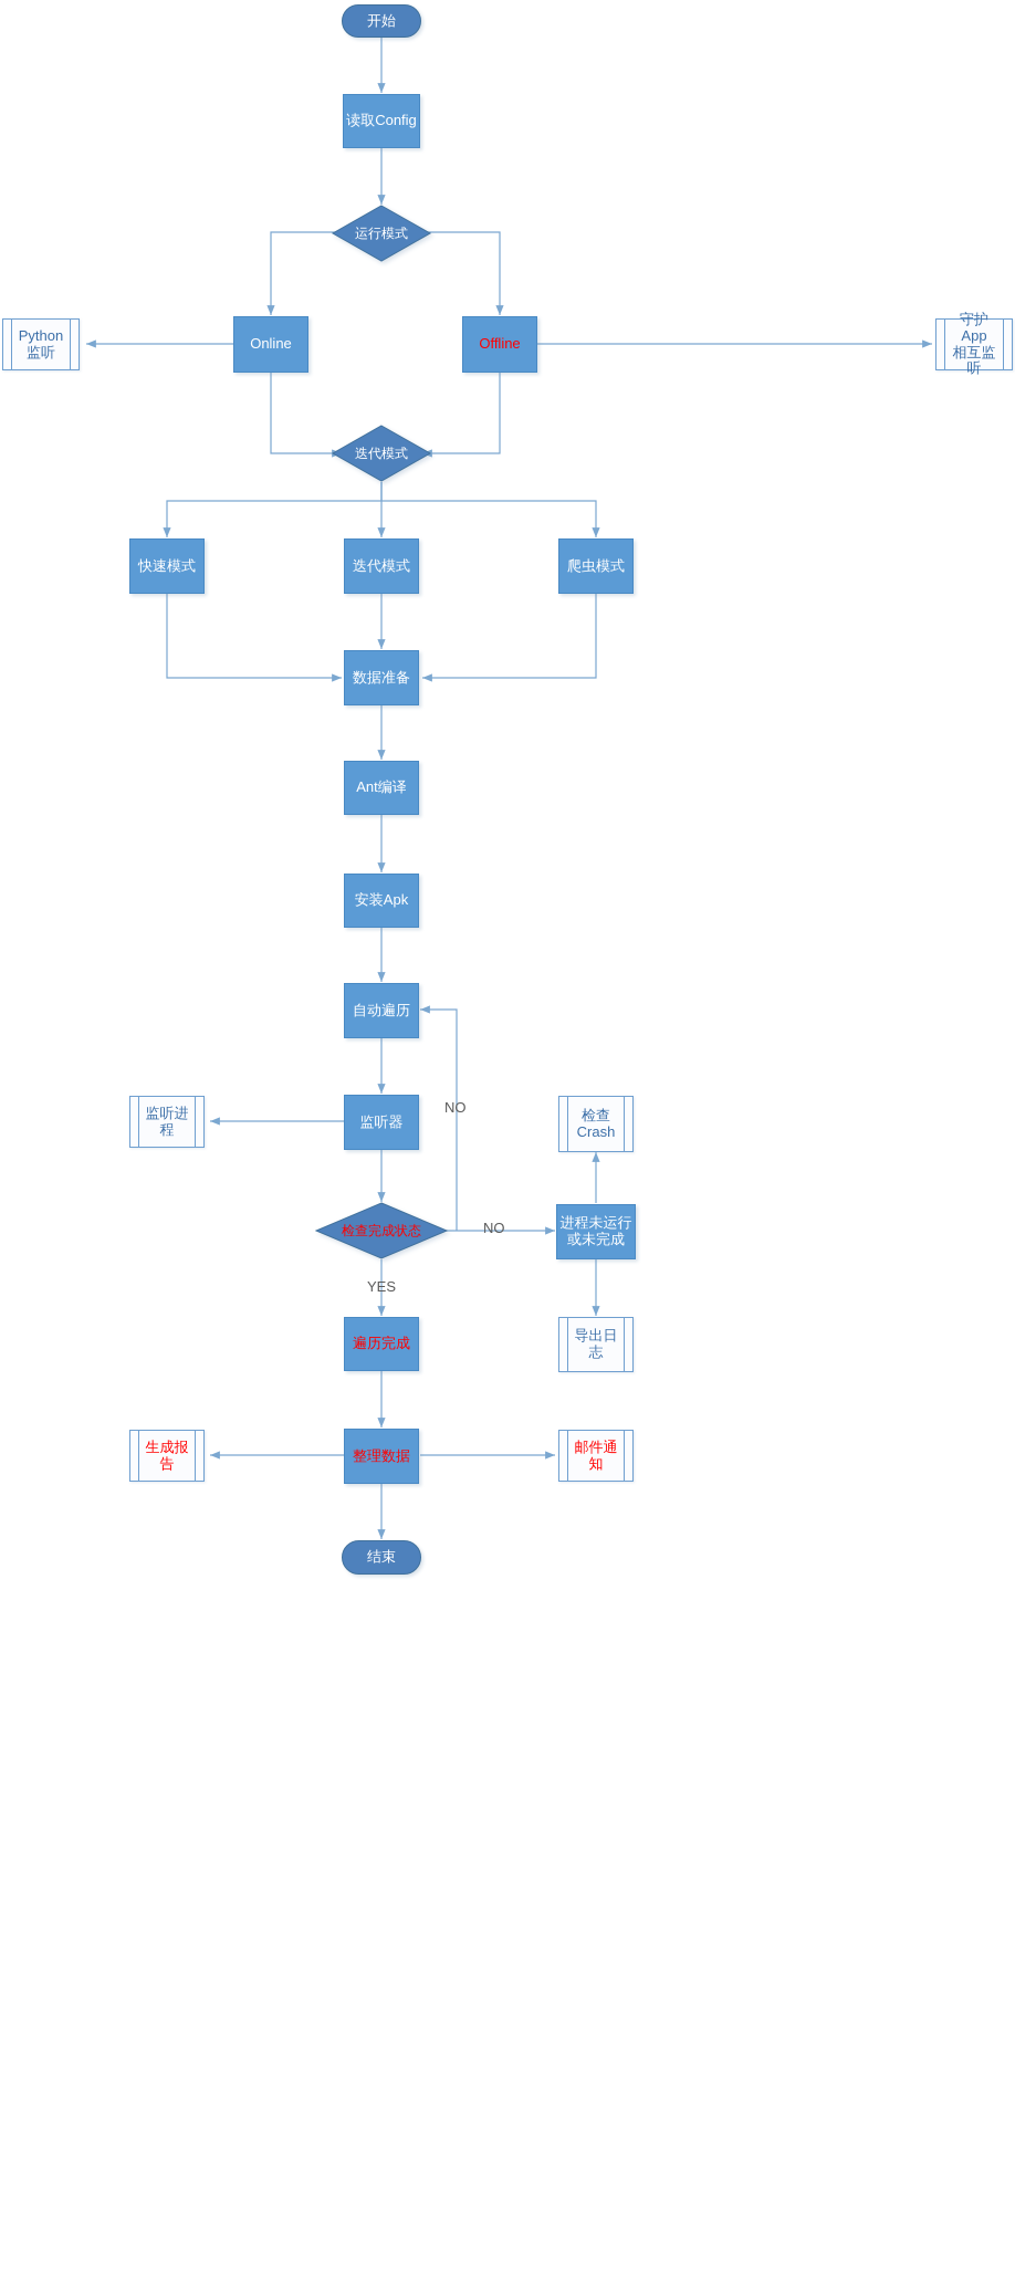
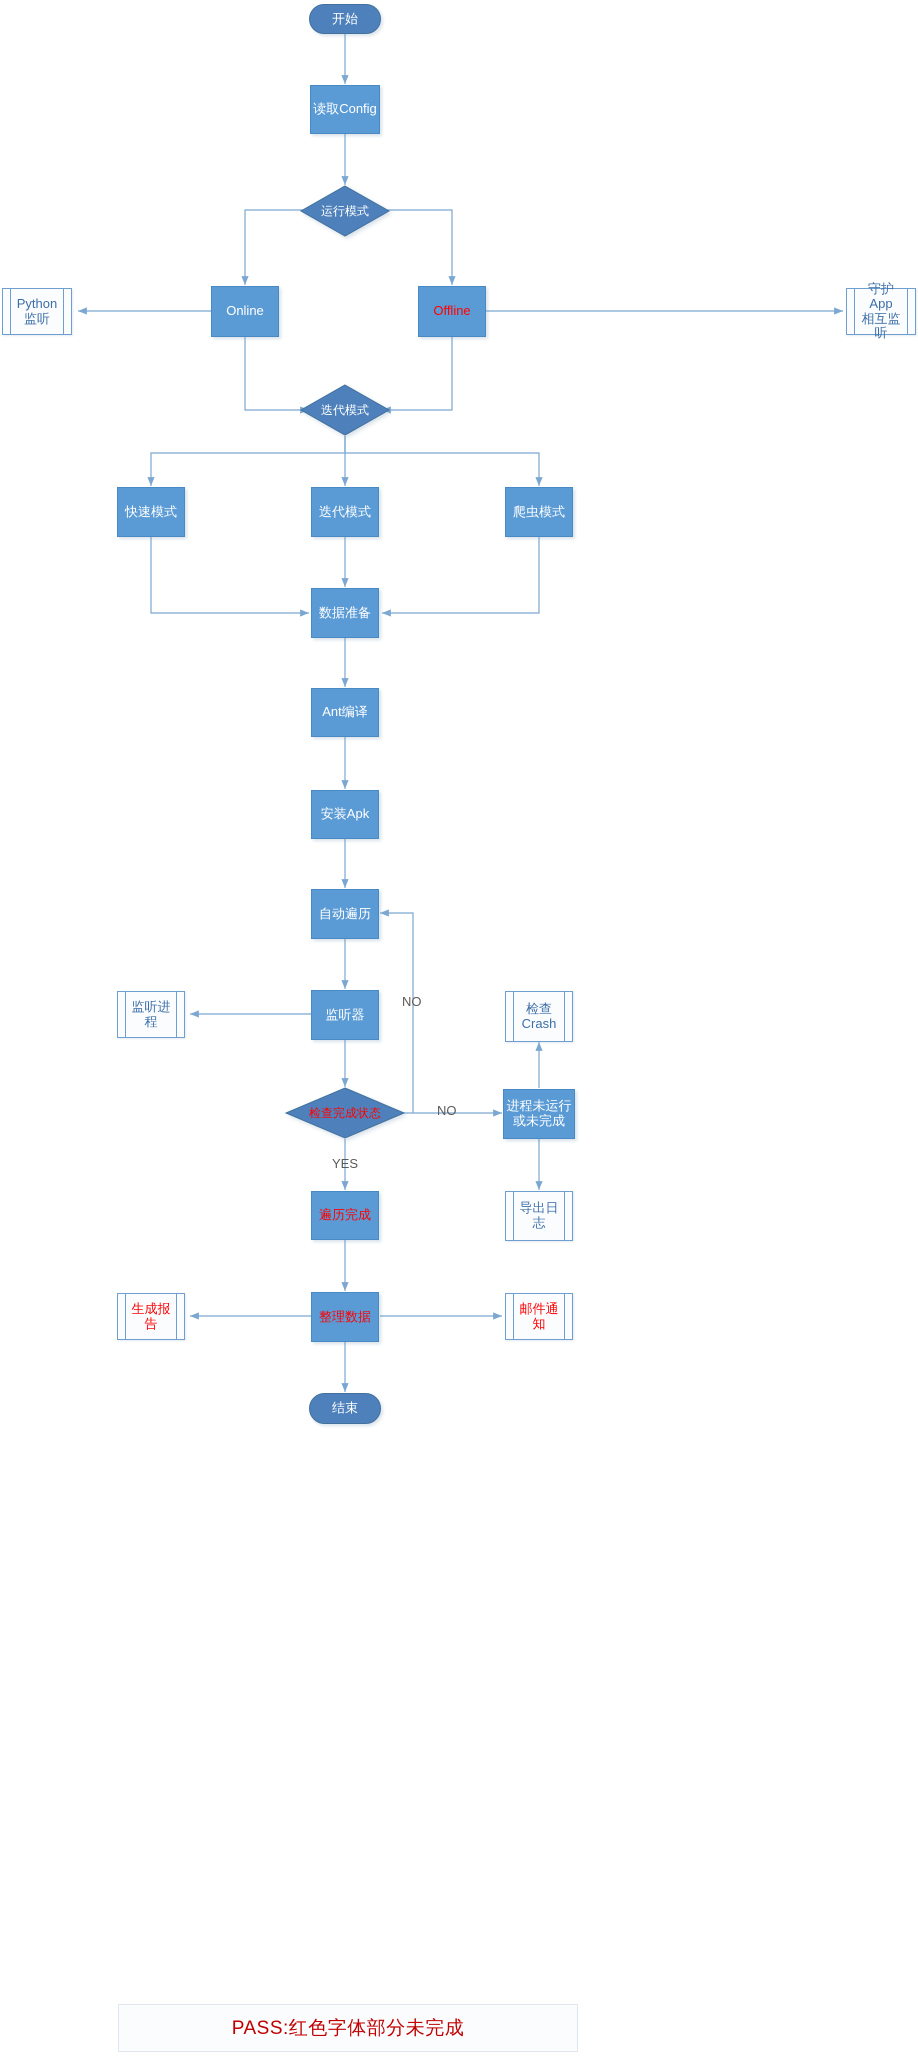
  NO
  NO
  YES
  开始
  读取Config
  运行模式
  Online
  Offline
  Python
  监听
  守护App
  相互监听
  迭代模式
  快速模式
  迭代模式
  爬虫模式
  数据准备
  Ant编译
  安装Apk
  自动遍历
  监听器
  监听进程
  检查
  Crash
  检查完成状态
  进程未运行
  或未完成
  导出日志
  遍历完成
  整理数据
  生成报告
  邮件通知
  结束
+ PASS:红色字体部分未完成
